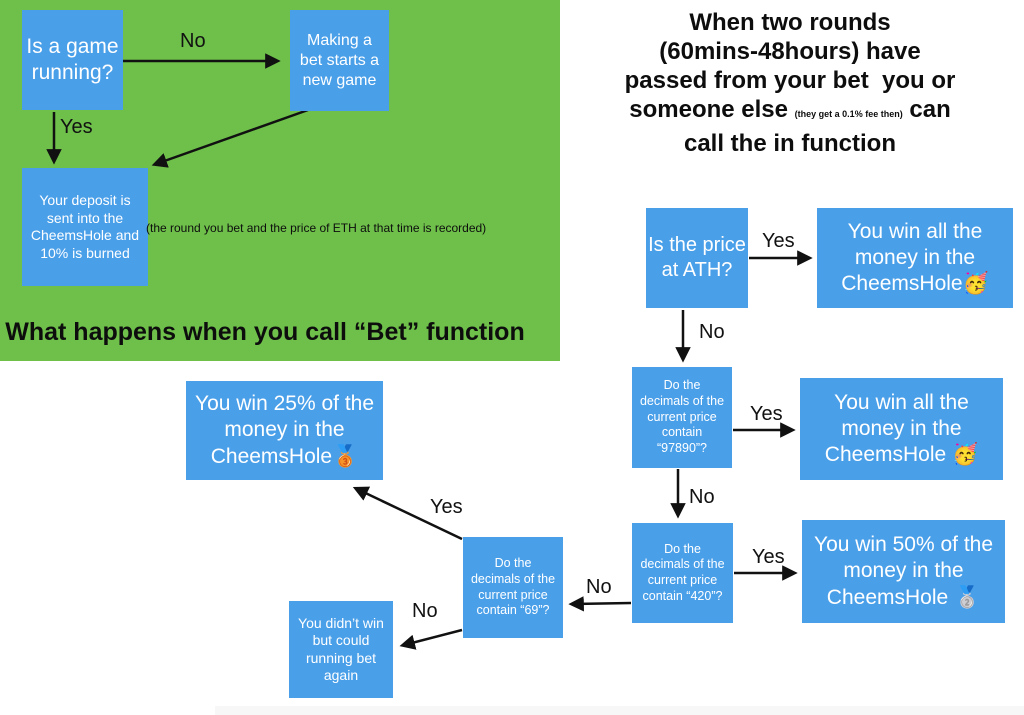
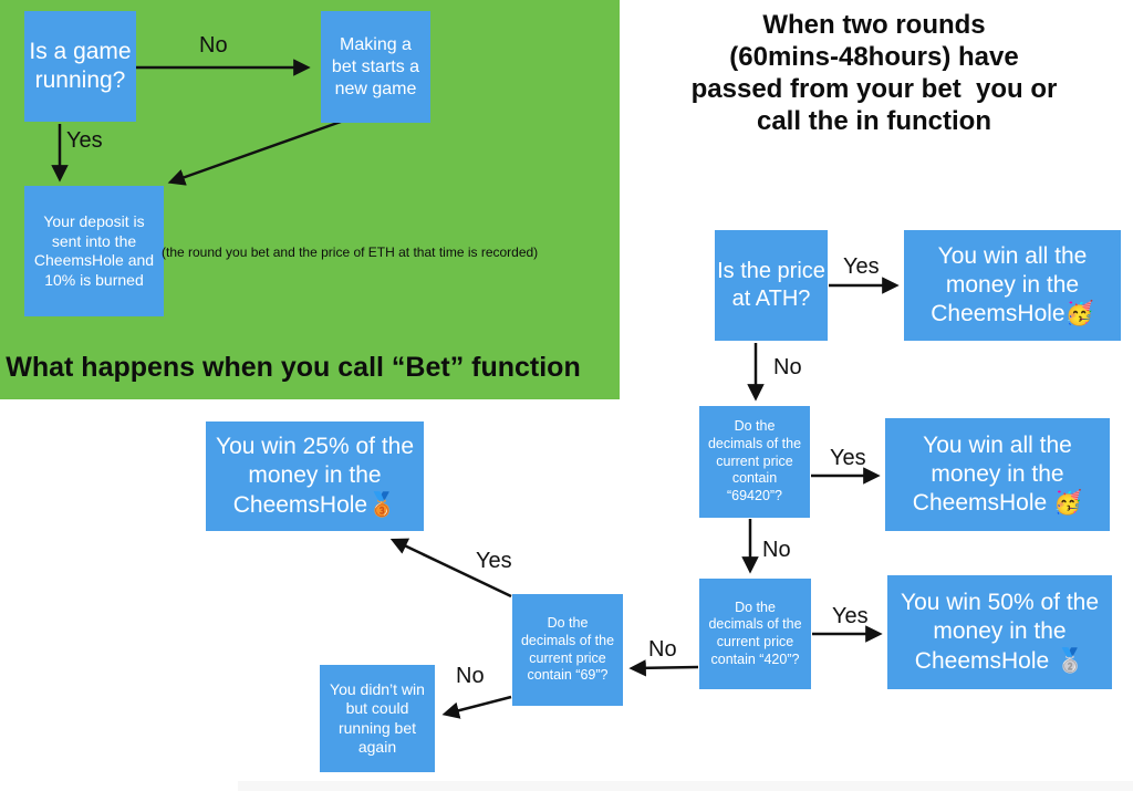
  Is a game running?
  Making a bet starts a new game
  Your deposit is sent into the CheemsHole and 10% is burned
  (the round you bet and the price of ETH at that time is recorded)
  What happens when you call “Bet” function
  When two rounds
  (60mins-48hours) have
  passed from your bet you or
- someone else (they get a 0.1% fee then) can
  call the in function
  Is the price at ATH?
  You win all the money in the CheemsHole🥳
- Do the decimals of the current price contain “97890”?
+ Do the decimals of the current price contain “69420”?
  You win all the money in the CheemsHole 🥳
  Do the decimals of the current price contain “420”?
  You win 50% of the money in the CheemsHole 🥈
  You win 25% of the money in the CheemsHole🥉
  Do the decimals of the current price contain “69”?
  You didn’t win but could running bet again
  No
  Yes
  Yes
  No
  Yes
  No
  Yes
  No
  Yes
  No
